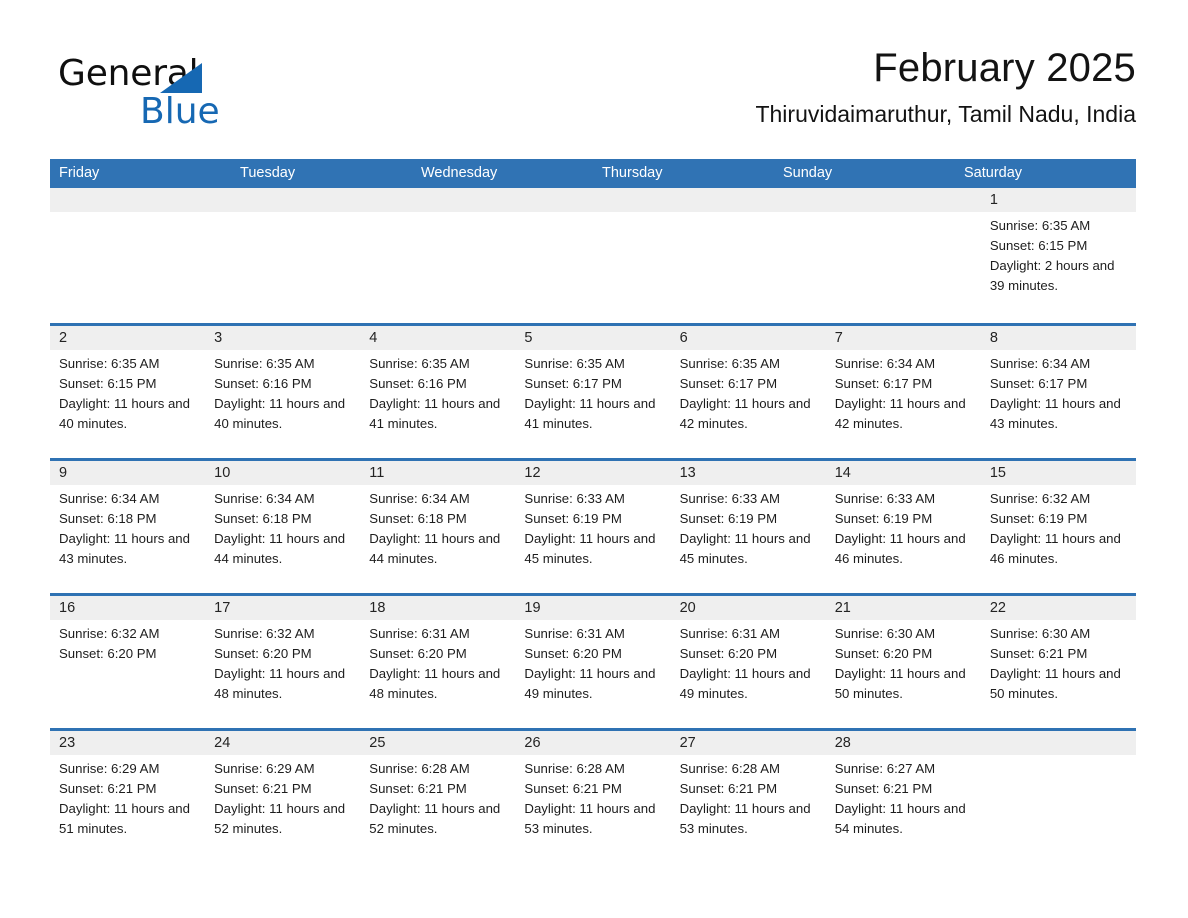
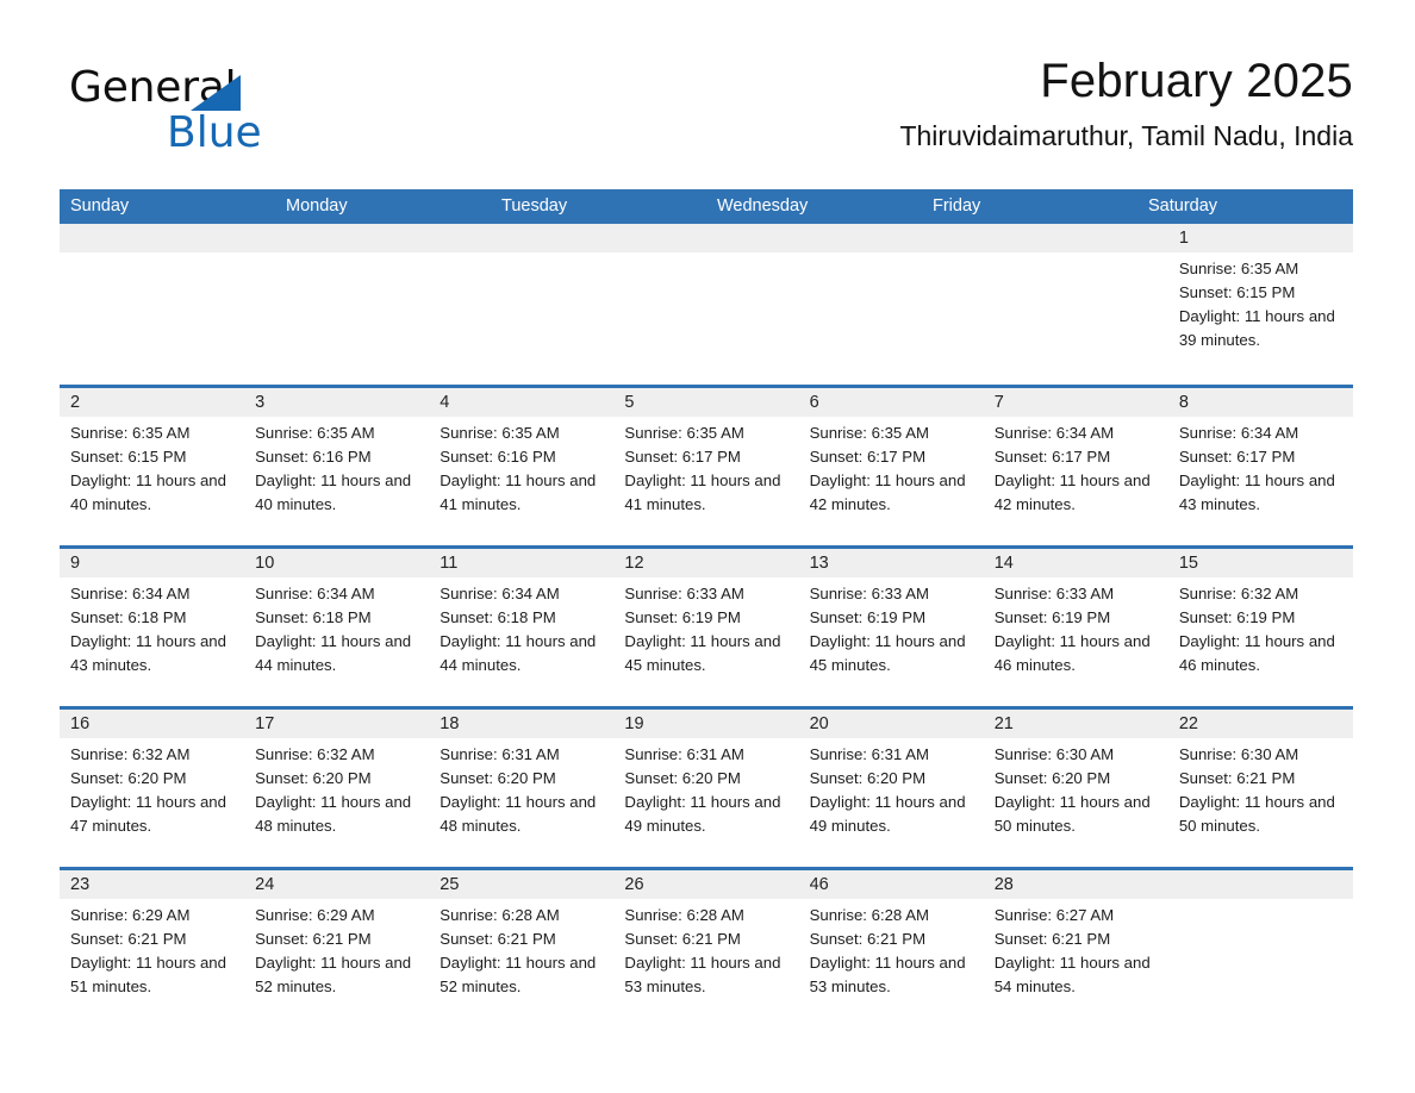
  Genera
  Blue
  February 2025
  Thiruvidaimaruthur, Tamil Nadu, India
- Friday
+ Sunday
+ Monday
  Tuesday
  Wednesday
- Thursday
- Sunday
+ Friday
  Saturday
  1
  Sunrise: 6:35 AM
  Sunset: 6:15 PM
- Daylight: 2 hours and 39 minutes.
+ Daylight: 11 hours and 39 minutes.
  2
  Sunrise: 6:35 AM
  Sunset: 6:15 PM
  Daylight: 11 hours and 40 minutes.
  3
  Sunrise: 6:35 AM
  Sunset: 6:16 PM
  Daylight: 11 hours and 40 minutes.
  4
  Sunrise: 6:35 AM
  Sunset: 6:16 PM
  Daylight: 11 hours and 41 minutes.
  5
  Sunrise: 6:35 AM
  Sunset: 6:17 PM
  Daylight: 11 hours and 41 minutes.
  6
  Sunrise: 6:35 AM
  Sunset: 6:17 PM
  Daylight: 11 hours and 42 minutes.
  7
  Sunrise: 6:34 AM
  Sunset: 6:17 PM
  Daylight: 11 hours and 42 minutes.
  8
  Sunrise: 6:34 AM
  Sunset: 6:17 PM
  Daylight: 11 hours and 43 minutes.
  9
  Sunrise: 6:34 AM
  Sunset: 6:18 PM
  Daylight: 11 hours and 43 minutes.
  10
  Sunrise: 6:34 AM
  Sunset: 6:18 PM
  Daylight: 11 hours and 44 minutes.
  11
  Sunrise: 6:34 AM
  Sunset: 6:18 PM
  Daylight: 11 hours and 44 minutes.
  12
  Sunrise: 6:33 AM
  Sunset: 6:19 PM
  Daylight: 11 hours and 45 minutes.
  13
  Sunrise: 6:33 AM
  Sunset: 6:19 PM
  Daylight: 11 hours and 45 minutes.
  14
  Sunrise: 6:33 AM
  Sunset: 6:19 PM
  Daylight: 11 hours and 46 minutes.
  15
  Sunrise: 6:32 AM
  Sunset: 6:19 PM
  Daylight: 11 hours and 46 minutes.
  16
  Sunrise: 6:32 AM
  Sunset: 6:20 PM
+ Daylight: 11 hours and 47 minutes.
  17
  Sunrise: 6:32 AM
  Sunset: 6:20 PM
  Daylight: 11 hours and 48 minutes.
  18
  Sunrise: 6:31 AM
  Sunset: 6:20 PM
  Daylight: 11 hours and 48 minutes.
  19
  Sunrise: 6:31 AM
  Sunset: 6:20 PM
  Daylight: 11 hours and 49 minutes.
  20
  Sunrise: 6:31 AM
  Sunset: 6:20 PM
  Daylight: 11 hours and 49 minutes.
  21
  Sunrise: 6:30 AM
  Sunset: 6:20 PM
  Daylight: 11 hours and 50 minutes.
  22
  Sunrise: 6:30 AM
  Sunset: 6:21 PM
  Daylight: 11 hours and 50 minutes.
  23
  Sunrise: 6:29 AM
  Sunset: 6:21 PM
  Daylight: 11 hours and 51 minutes.
  24
  Sunrise: 6:29 AM
  Sunset: 6:21 PM
  Daylight: 11 hours and 52 minutes.
  25
  Sunrise: 6:28 AM
  Sunset: 6:21 PM
  Daylight: 11 hours and 52 minutes.
  26
  Sunrise: 6:28 AM
  Sunset: 6:21 PM
  Daylight: 11 hours and 53 minutes.
- 27
+ 46
  Sunrise: 6:28 AM
  Sunset: 6:21 PM
  Daylight: 11 hours and 53 minutes.
  28
  Sunrise: 6:27 AM
  Sunset: 6:21 PM
  Daylight: 11 hours and 54 minutes.
